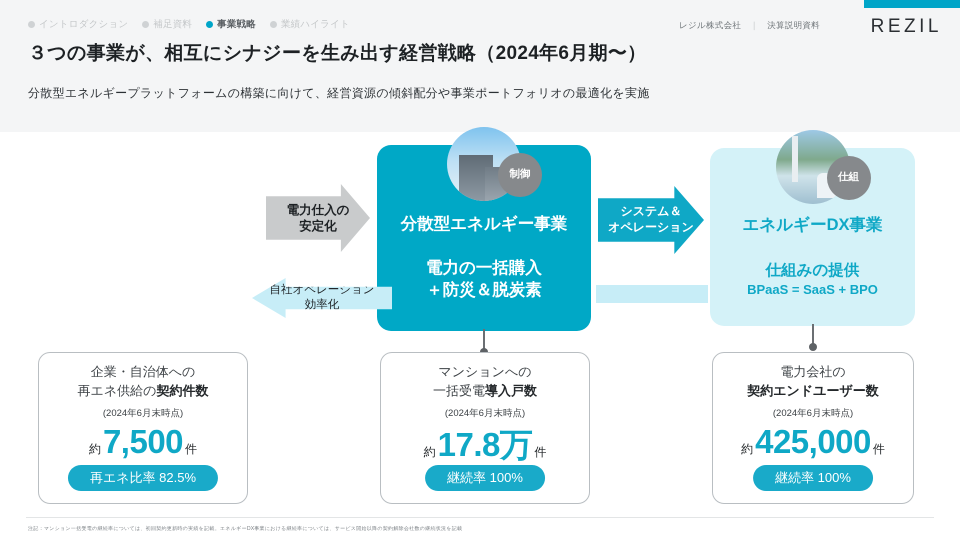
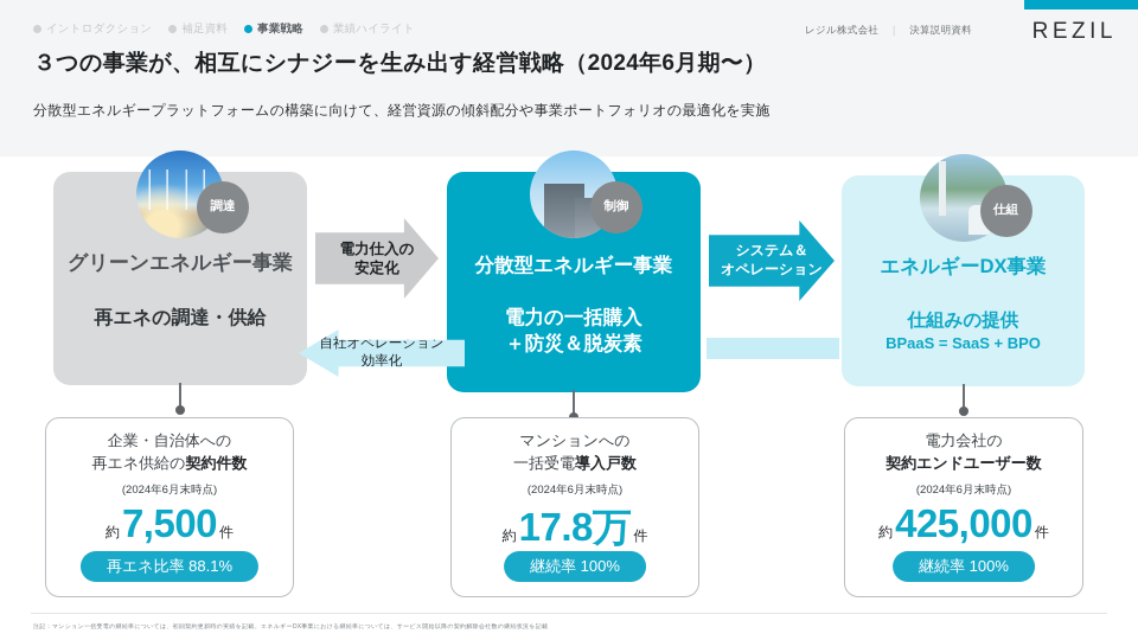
  イントロダクション
  補足資料
  事業戦略
  業績ハイライト
  レジル株式会社 決算説明資料
  REZIL
  ３つの事業が、相互にシナジーを生み出す経営戦略（2024年6月期〜）
  分散型エネルギープラットフォームの構築に向けて、経営資源の傾斜配分や事業ポートフォリオの最適化を実施
+ 調達
+ グリーンエネルギー事業
+ 再エネの調達・供給
  制御
  分散型エネルギー事業
  電力の一括購入
  ＋防災＆脱炭素
  仕組
  エネルギーDX事業
  仕組みの提供
  BPaaS = SaaS + BPO
  電力仕入の
  安定化
  システム＆
  オペレーション
  自社オペレーション
  効率化
  企業・自治体への
  再エネ供給の契約件数
  (2024年6月末時点)
  約
  7,500
  件
- 再エネ比率 82.5%
+ 再エネ比率 88.1%
  マンションへの
  一括受電導入戸数
  (2024年6月末時点)
  約
  17.8万
  件
  継続率 100%
  電力会社の
  契約エンドユーザー数
  (2024年6月末時点)
  約
  425,000
  件
  継続率 100%
